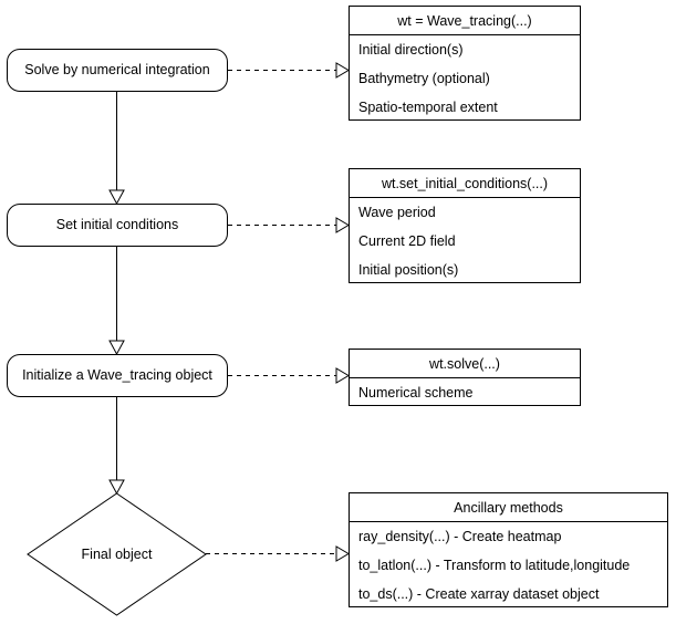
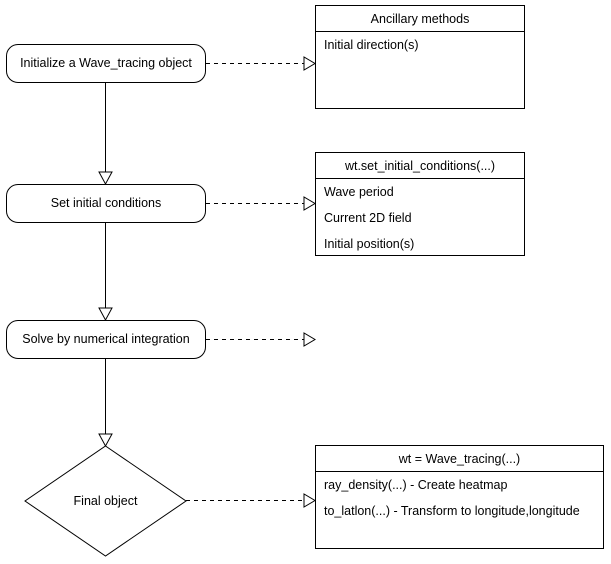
- Solve by numerical integration
+ Initialize a Wave_tracing object
  Set initial conditions
- Initialize a Wave_tracing object
+ Solve by numerical integration
  Final object
- wt = Wave_tracing(...)
+ Ancillary methods
  Initial direction(s)
- Bathymetry (optional)
- Spatio-temporal extent
  wt.set_initial_conditions(...)
  Wave period
  Current 2D field
  Initial position(s)
- wt.solve(...)
- Numerical scheme
- Ancillary methods
+ wt = Wave_tracing(...)
  ray_density(...) - Create heatmap
- to_latlon(...) - Transform to latitude,longitude
+ to_latlon(...) - Transform to longitude,longitude
- to_ds(...) - Create xarray dataset object
